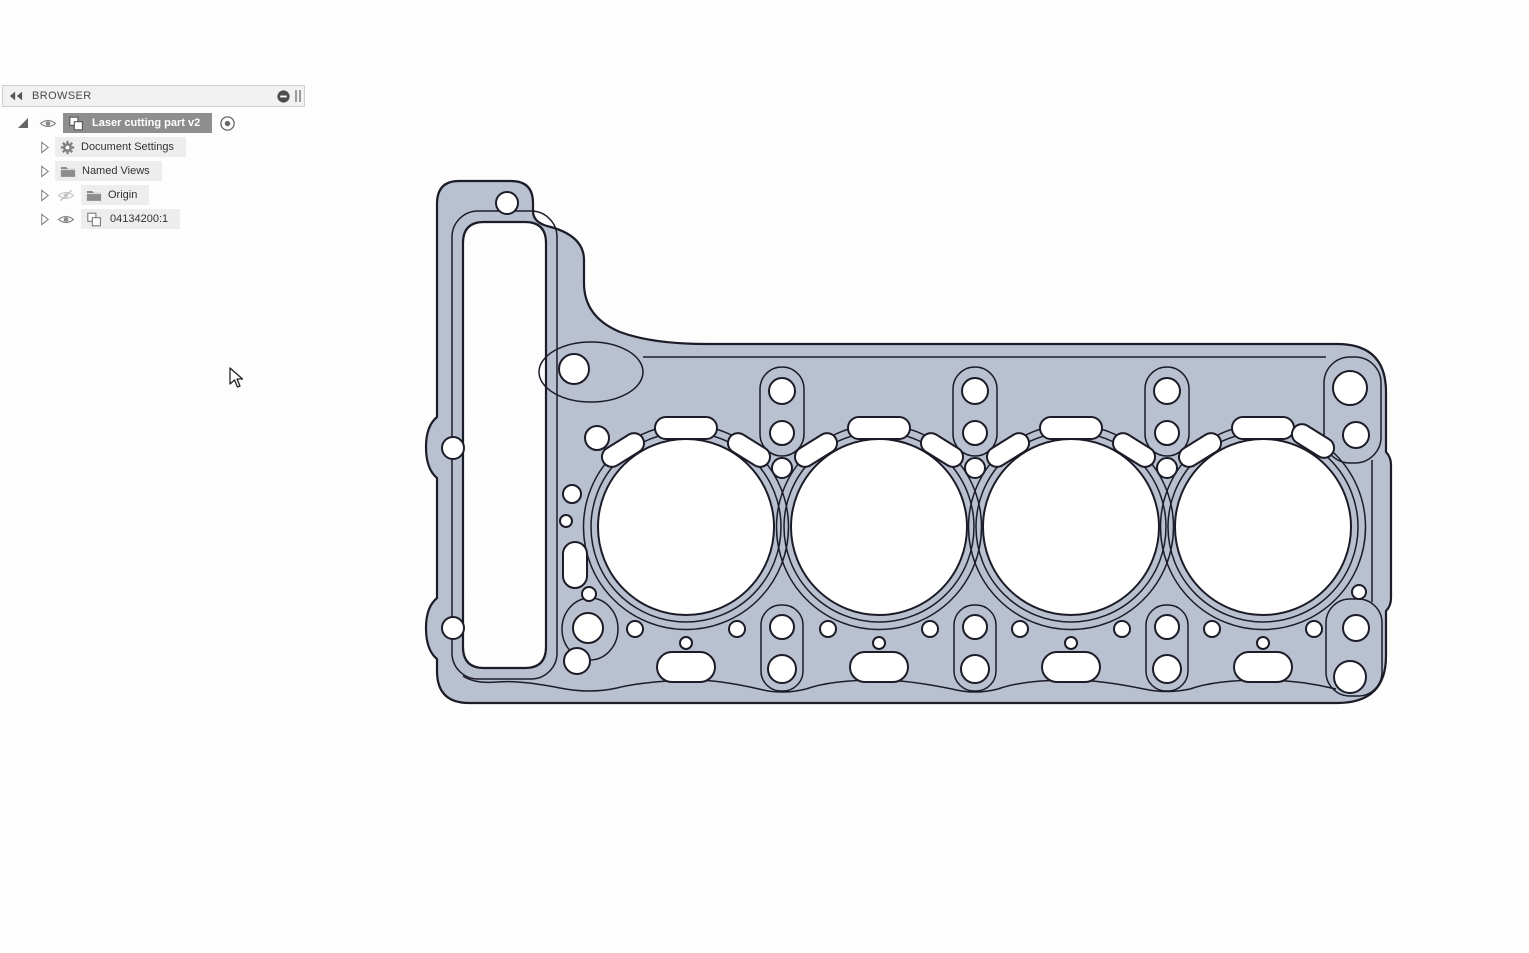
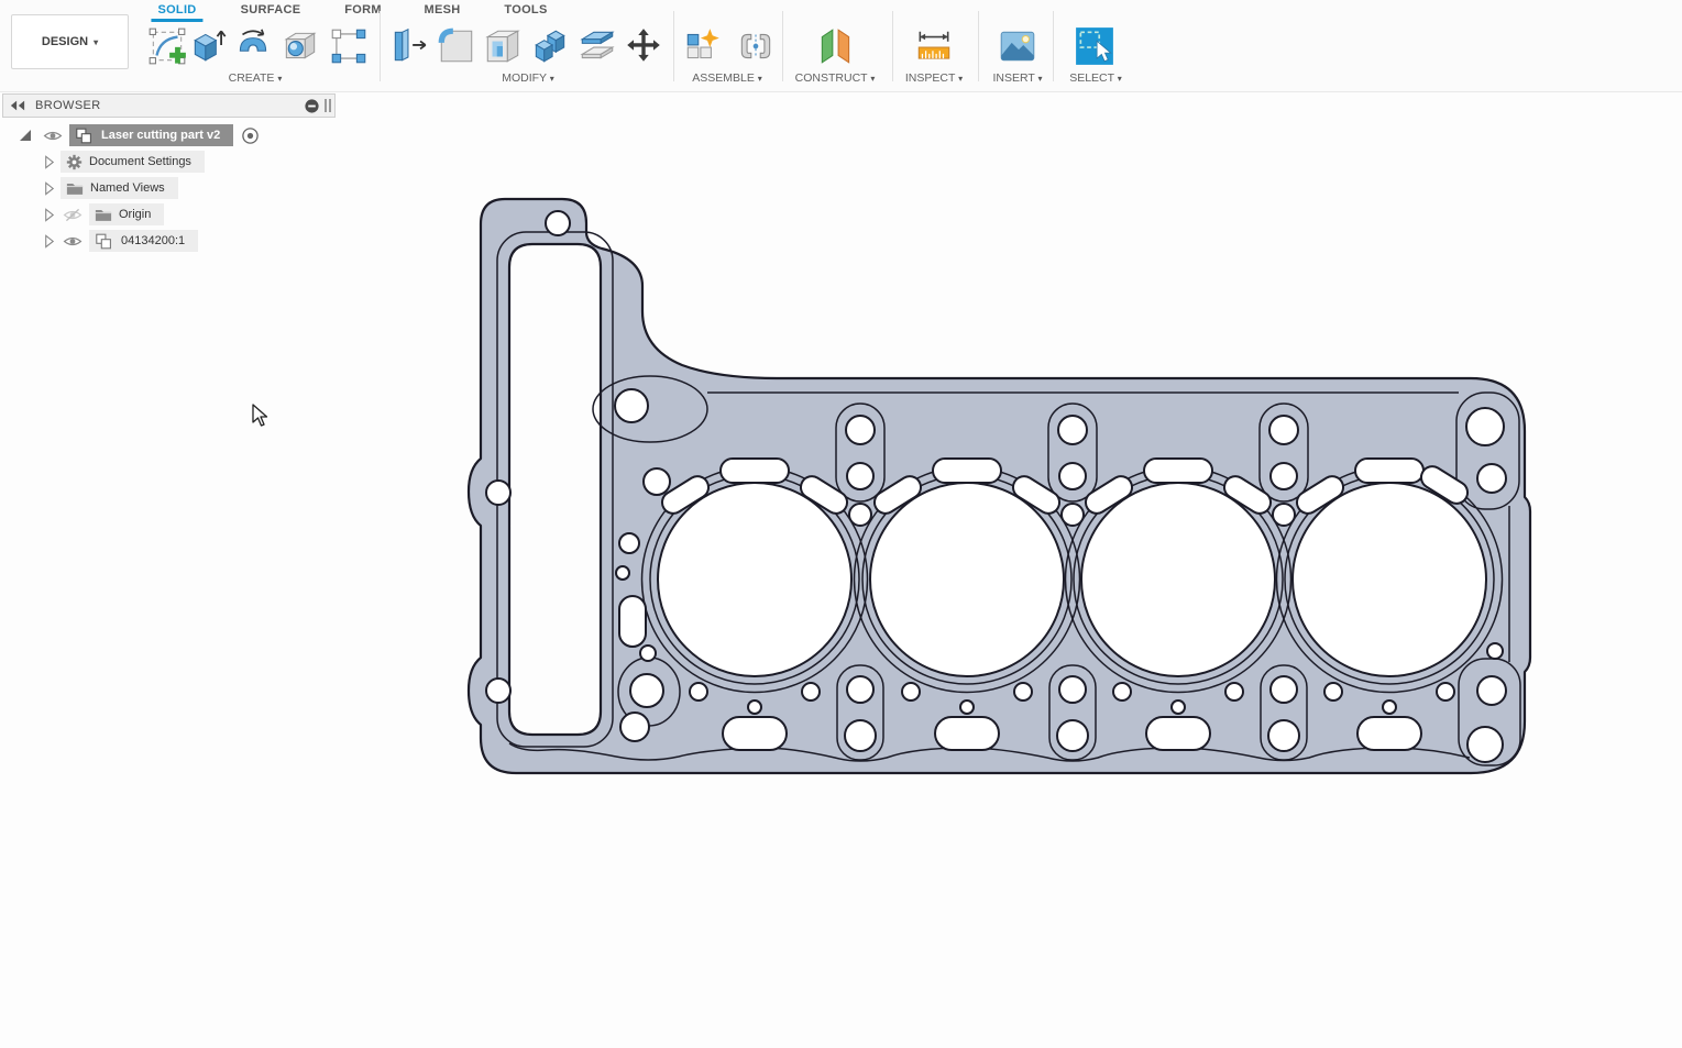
+ DESIGN
+ ▾
+ SOLID
+ SURFACE
+ FORM
+ MESH
+ TOOLS
+ CREATE ▾
+ MODIFY ▾
+ ASSEMBLE ▾
+ CONSTRUCT ▾
+ INSPECT ▾
+ INSERT ▾
+ SELECT ▾
  BROWSER
  Laser cutting part v2
  Document Settings
  Named Views
  Origin
  04134200:1
